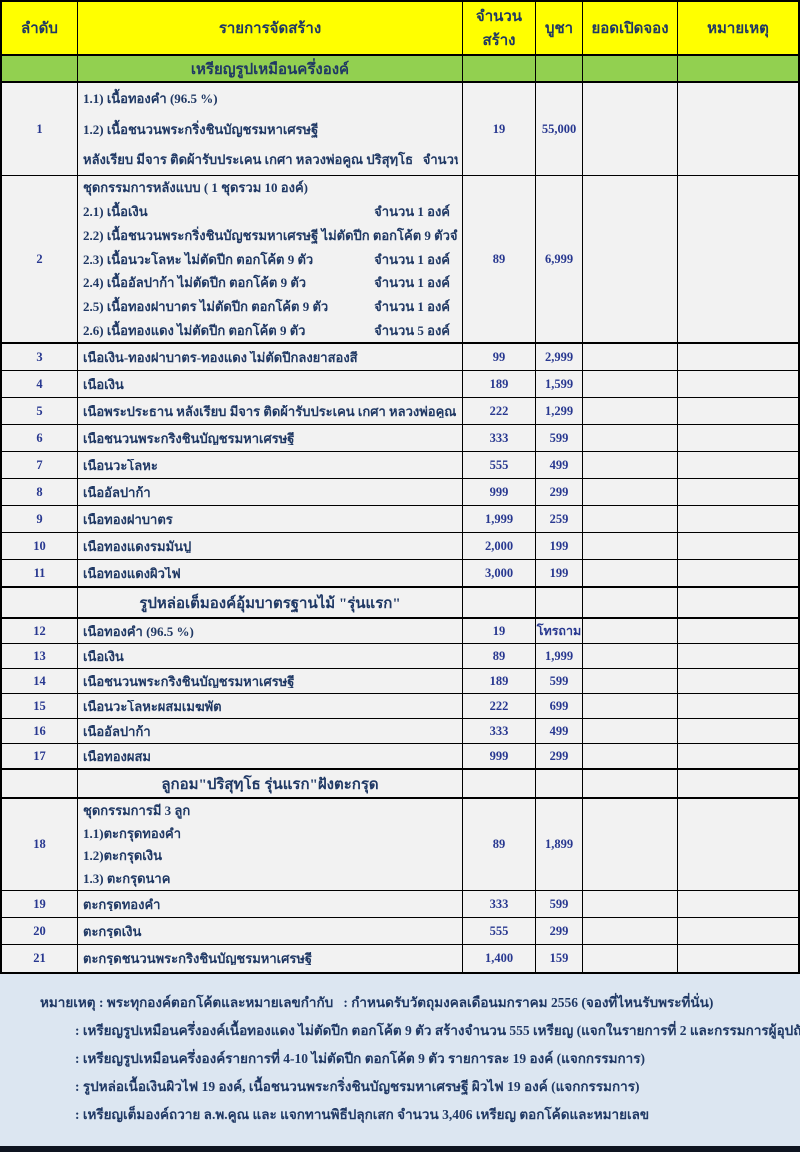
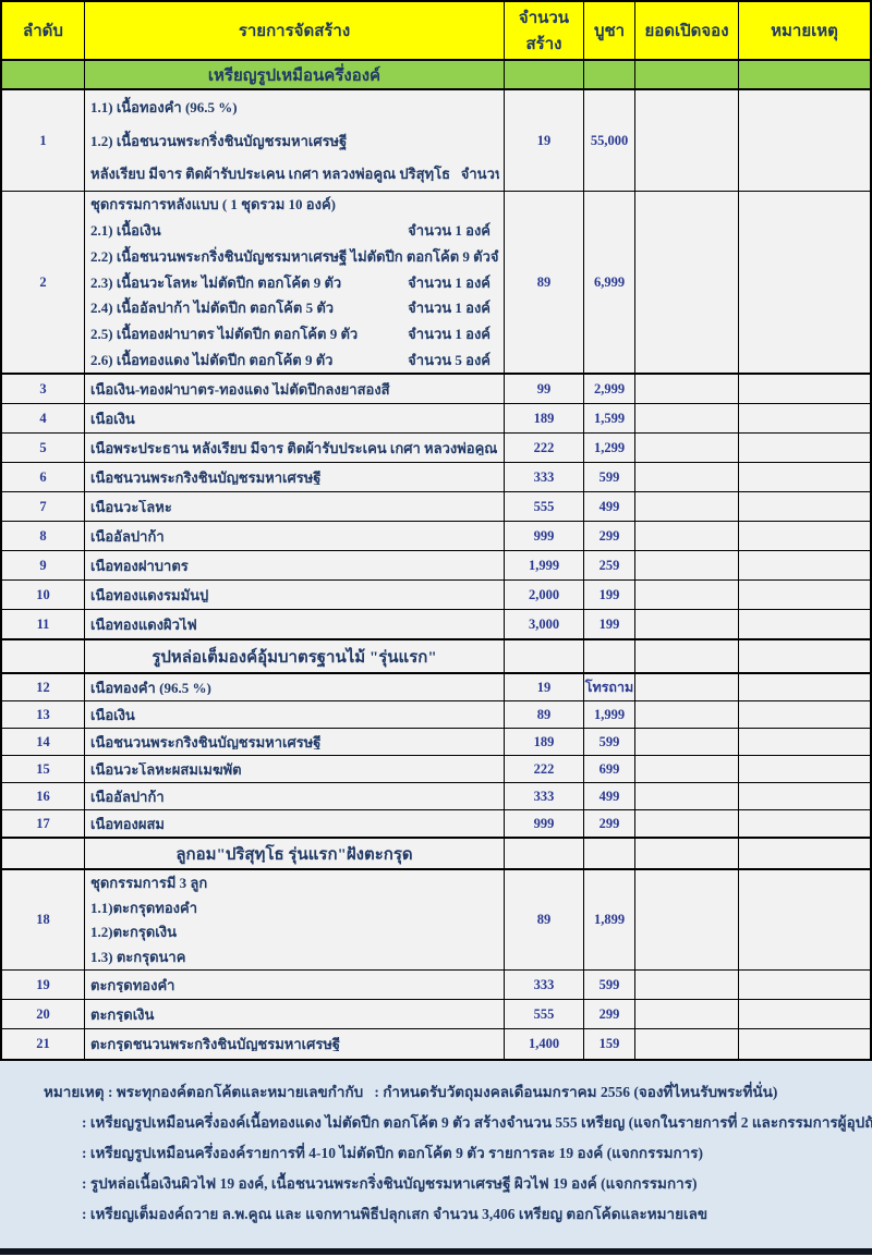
  ลำดับ
  รายการจัดสร้าง
  จำนวนสร้าง
  บูชา
  ยอดเปิดจอง
  หมายเหตุ
  เหรียญรูปเหมือนครึ่งองค์
  1
  1.1) เนื้อทองคำ (96.5 %)
  1.2) เนื้อชนวนพระกริ่งชินบัญชรมหาเศรษฐี
  หลังเรียบ มีจาร ติดผ้ารับประเคน เกศา หลวงพ่อคูณ ปริสุทฺโธ จำนว
  19
  55,000
  2
  ชุดกรรมการหลังแบบ ( 1 ชุดรวม 10 องค์)
  2.1) เนื้อเงิน
  จำนวน 1 องค์
  2.2) เนื้อชนวนพระกริ่งชินบัญชรมหาเศรษฐี ไม่ตัดปีก ตอกโค้ต 9 ตัว
  2.3) เนื้อนวะโลหะ ไม่ตัดปีก ตอกโค้ต 9 ตัว
  จำนวน 1 องค์
- 2.4) เนื้ออัลปาก้า ไม่ตัดปีก ตอกโค้ต 9 ตัว
+ 2.4) เนื้ออัลปาก้า ไม่ตัดปีก ตอกโค้ต 5 ตัว
  จำนวน 1 องค์
  2.5) เนื้อทองฝาบาตร ไม่ตัดปีก ตอกโค้ต 9 ตัว
  จำนวน 1 องค์
  2.6) เนื้อทองแดง ไม่ตัดปีก ตอกโค้ต 9 ตัว
  จำนวน 5 องค์
  89
  6,999
  3
  เนื้อเงิน-ทองฝาบาตร-ทองแดง ไม่ตัดปีกลงยาสองสี
  99
  2,999
  4
  เนื้อเงิน
  189
  1,599
  5
  เนื้อพระประธาน หลังเรียบ มีจาร ติดผ้ารับประเคน เกศา หลวงพ่อคูณ
  222
  1,299
  6
  เนื้อชนวนพระกริ่งชินบัญชรมหาเศรษฐี
  333
  599
  7
  เนื้อนวะโลหะ
  555
  499
  8
  เนื้ออัลปาก้า
  999
  299
  9
  เนื้อทองฝาบาตร
  1,999
  259
  10
  เนื้อทองแดงรมมันปู
  2,000
  199
  11
  เนื้อทองแดงผิวไฟ
  3,000
  199
  รูปหล่อเต็มองค์อุ้มบาตรฐานไม้ "รุ่นแรก"
  12
  เนื้อทองคำ (96.5 %)
  19
  โทรถาม
  13
  เนื้อเงิน
  89
  1,999
  14
  เนื้อชนวนพระกริ่งชินบัญชรมหาเศรษฐี
  189
  599
  15
  เนื้อนวะโลหะผสมเมฆพัต
  222
  699
  16
  เนื้ออัลปาก้า
  333
  499
  17
  เนื้อทองผสม
  999
  299
  ลูกอม"ปริสุทฺโธ รุ่นแรก"ฝังตะกรุด
  18
  ชุดกรรมการมี 3 ลูก
  1.1)ตะกรุดทองคำ
  1.2)ตะกรุดเงิน
  1.3) ตะกรุดนาค
  89
  1,899
  19
  ตะกรุดทองคำ
  333
  599
  20
  ตะกรุดเงิน
  555
  299
  21
  ตะกรุดชนวนพระกริ่งชินบัญชรมหาเศรษฐี
  1,400
  159
  หมายเหตุ : พระทุกองค์ตอกโค้ตและหมายเลขกำกับ : กำหนดรับวัตถุมงคลเดือนมกราคม 2556 (จองที่ไหนรับพระที่นั่น)
  : เหรียญรูปเหมือนครึ่งองค์เนื้อทองแดง ไม่ตัดปีก ตอกโค้ต 9 ตัว สร้างจำนวน 555 เหรียญ (แจกในรายการที่ 2 และกรรมการผู้อุปถั
  : เหรียญรูปเหมือนครึ่งองค์รายการที่ 4-10 ไม่ตัดปีก ตอกโค้ต 9 ตัว รายการละ 19 องค์ (แจกกรรมการ)
  : รูปหล่อเนื้อเงินผิวไฟ 19 องค์, เนื้อชนวนพระกริ่งชินบัญชรมหาเศรษฐี ผิวไฟ 19 องค์ (แจกกรรมการ)
  : เหรียญเต็มองค์ถวาย ล.พ.คูณ และ แจกทานพิธีปลุกเสก จำนวน 3,406 เหรียญ ตอกโค้ดและหมายเลข
